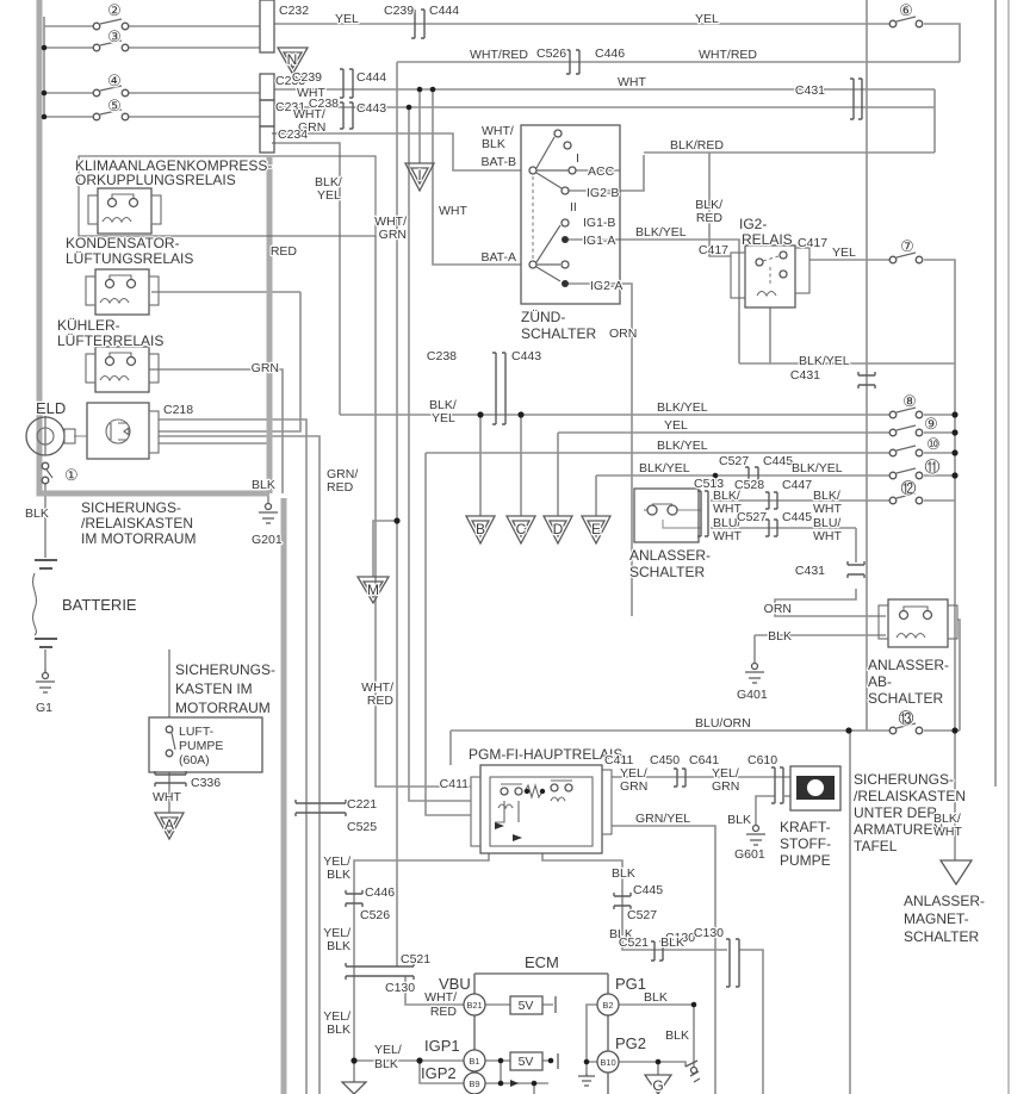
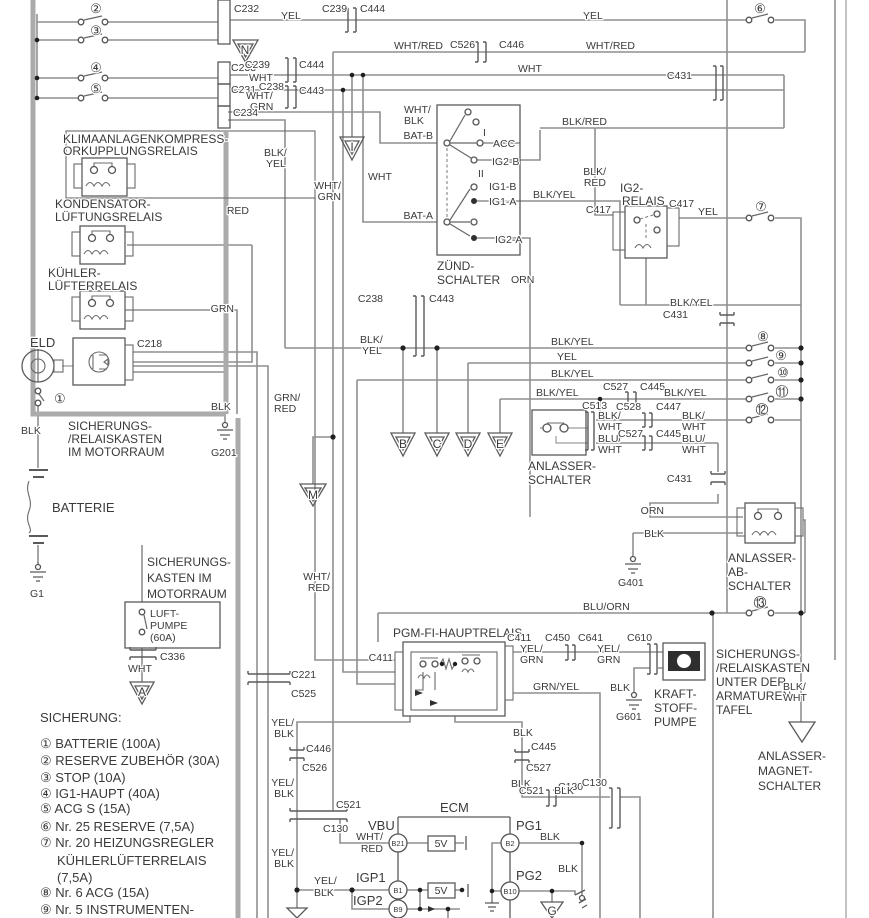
  C232
  YEL
  C239
  C444
  YEL
  WHT/RED
  C526
  C446
  WHT/RED
  C431
  C233
  WHT
  C239
  C444
  C231
  WHT/
  GRN
  C238
  C443
  C234
  WHT
  BLK/RED
  WHT/
  BLK
  BAT-B
  BAT-A
  WHT
  ACC
  IG2-B
  IG1-B
  IG1-A
  BLK/YEL
  IG2-A
  I
  II
  ZÜND-
  SCHALTER
  ORN
  GRN
  RED
  BLK/
  YEL
  WHT/
  GRN
  KLIMAANLAGENKOMPRESS-
  ORKUPPLUNGSRELAIS
  KONDENSATOR-
  LÜFTUNGSRELAIS
  KÜHLER-
  LÜFTERRELAIS
  ELD
  C218
  ①
  BLK
  BLK
  G201
  GRN/
  RED
  SICHERUNGS-
  /RELAISKASTEN
  IM MOTORRAUM
  BATTERIE
  G1
  SICHERUNGS-
  KASTEN IM
  MOTORRAUM
  LUFT-
  PUMPE
  (60A)
  C336
  WHT
  C221
  C525
  WHT/
  RED
  BLK/
  YEL
  C238
  C443
  BLK/YEL
  YEL
  BLK/YEL
  BLK/YEL
  C527
  C445
  BLK/YEL
  BLK/YEL
  C431
  BLK/
  RED
  IG2-
  RELAIS
  C417
  C417
  YEL
  ANLASSER-
  SCHALTER
  C513
  BLK/
  WHT
  C528
  C447
  BLK/
  WHT
  BLU/
  WHT
  C527
  C445
  BLU/
  WHT
  C431
  ORN
  BLK
  G401
  ANLASSER-
  AB-
  SCHALTER
  BLU/ORN
  PGM-FI-HAUPTRELAIS
  C411
  C411
  YEL/
  GRN
  C450
  C641
  YEL/
  GRN
  C610
  KRAFT-
  STOFF-
  PUMPE
  BLK
  G601
  GRN/YEL
  SICHERUNGS-
  /RELAISKASTEN
  UNTER DER
  ARMATUREN-
  TAFEL
  BLK/
  WHT
  ANLASSER-
  MAGNET-
  SCHALTER
  BLK
  C445
  C527
  BLK
  C521
  C130
  BLK
  C130
  YEL/
  BLK
  C446
  C526
  YEL/
  BLK
  C521
  C130
  YEL/
  BLK
  YEL/
  BLK
  ECM
  VBU
  PG1
  IGP1
  IGP2
  PG2
  WHT/
  RED
  BLK
  BLK
  B21
  B2
  B1
  B9
  B10
  5V
  5V
  ②
  ③
  ④
  ⑤
  ⑥
  ⑦
  ⑧
  ⑨
  ⑩
  ⑪
  ⑫
  ⑬
  N
  I
  M
  A
  B
  C
  D
  E
  G
+ SICHERUNG:
+ ① BATTERIE (100A)
+ ② RESERVE ZUBEHÖR (30A)
+ ③ STOP (10A)
+ ④ IG1-HAUPT (40A)
+ ⑤ ACG S (15A)
+ ⑥ Nr. 25 RESERVE (7,5A)
+ ⑦ Nr. 20 HEIZUNGSREGLER
+ KÜHLERLÜFTERRELAIS
+ (7,5A)
+ ⑧ Nr. 6 ACG (15A)
+ ⑨ Nr. 5 INSTRUMENTEN-
